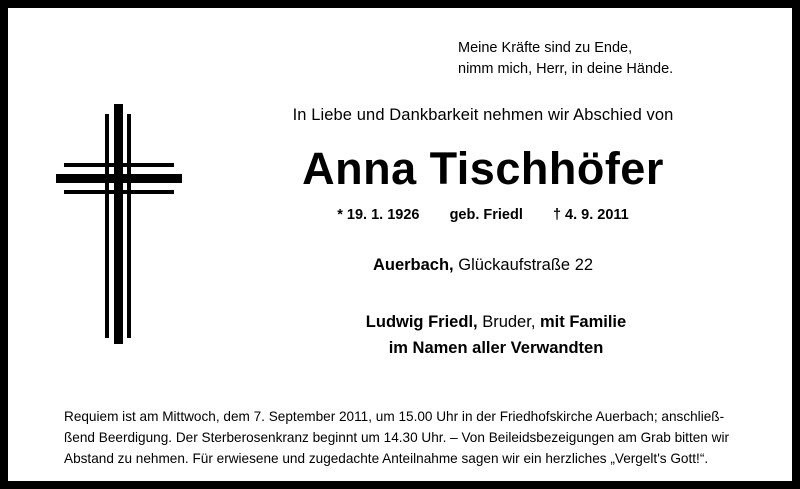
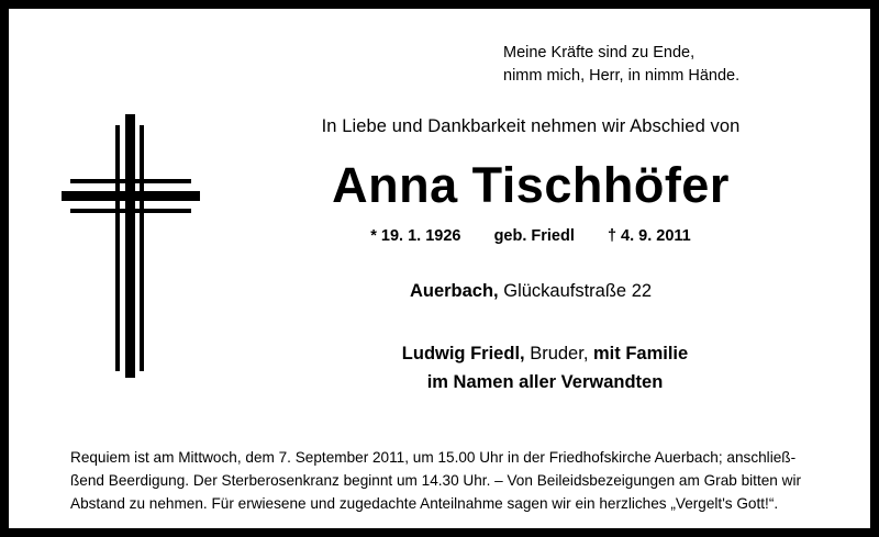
  Meine Kräfte sind zu Ende,
- nimm mich, Herr, in deine Hände.
+ nimm mich, Herr, in nimm Hände.
  In Liebe und Dankbarkeit nehmen wir Abschied von
  Anna Tischhöfer
  * 19. 1. 1926 geb. Friedl † 4. 9. 2011
  Auerbach, Glückaufstraße 22
  Ludwig Friedl, Bruder, mit Familie
  im Namen aller Verwandten
  Requiem ist am Mittwoch, dem 7. September 2011, um 15.00 Uhr in der Friedhofskirche Auerbach; anschließ-
  ßend Beerdigung. Der Sterberosenkranz beginnt um 14.30 Uhr. – Von Beileidsbezeigungen am Grab bitten wir
  Abstand zu nehmen. Für erwiesene und zugedachte Anteilnahme sagen wir ein herzliches „Vergelt's Gott!“.
